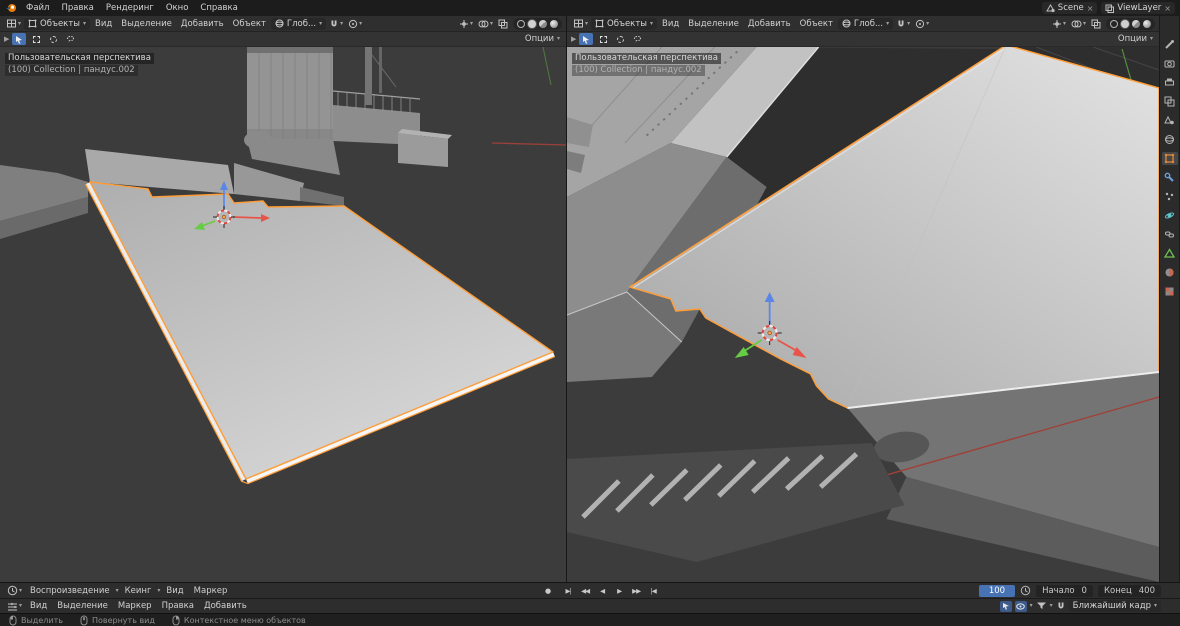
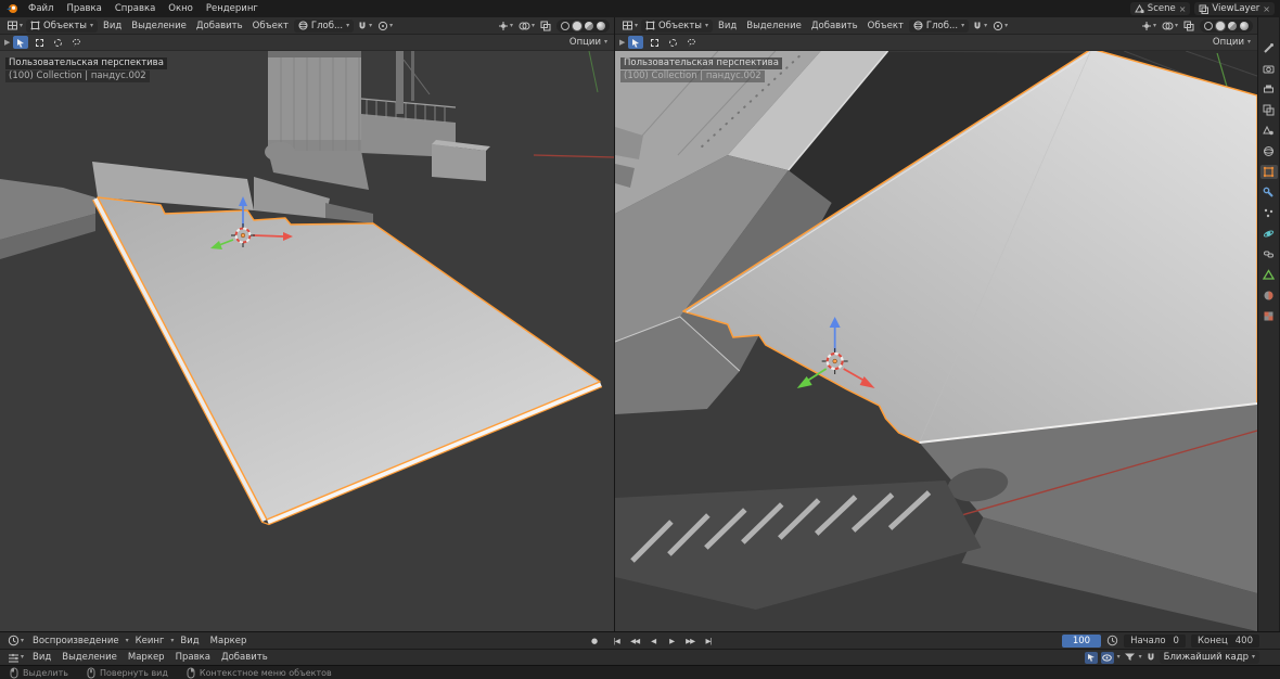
  Файл
  Правка
- Рендеринг
+ Справка
  Окно
- Справка
+ Рендеринг
  Scene
  ×
  ViewLayer
  ×
  Объекты
  Вид
  Выделение
  Добавить
  Объект
  Глоб...
  ▶
  Опции
  Пользовательская перспектива
  (100) Collection | пандус.002
  Объекты
  Вид
  Выделение
  Добавить
  Объект
  Глоб...
  ▶
  Опции
  Пользовательская перспектива
  (100) Collection | пандус.002
  Воспроизведение
  Кеинг
  Вид
  Маркер
  ●
- ▶|
+ |◀
  ◀◀
  ◀
  ▶
  ▶▶
- |◀
+ ▶|
  100
  Начало
  0
  Конец
  400
  Вид
  Выделение
  Маркер
  Правка
  Добавить
  Ближайший кадр
  Выделить
  Повернуть вид
  Контекстное меню объектов
